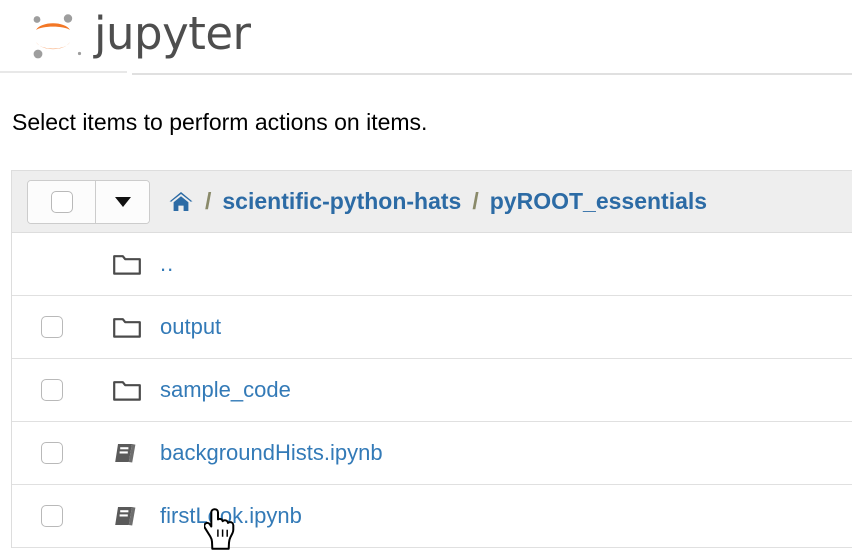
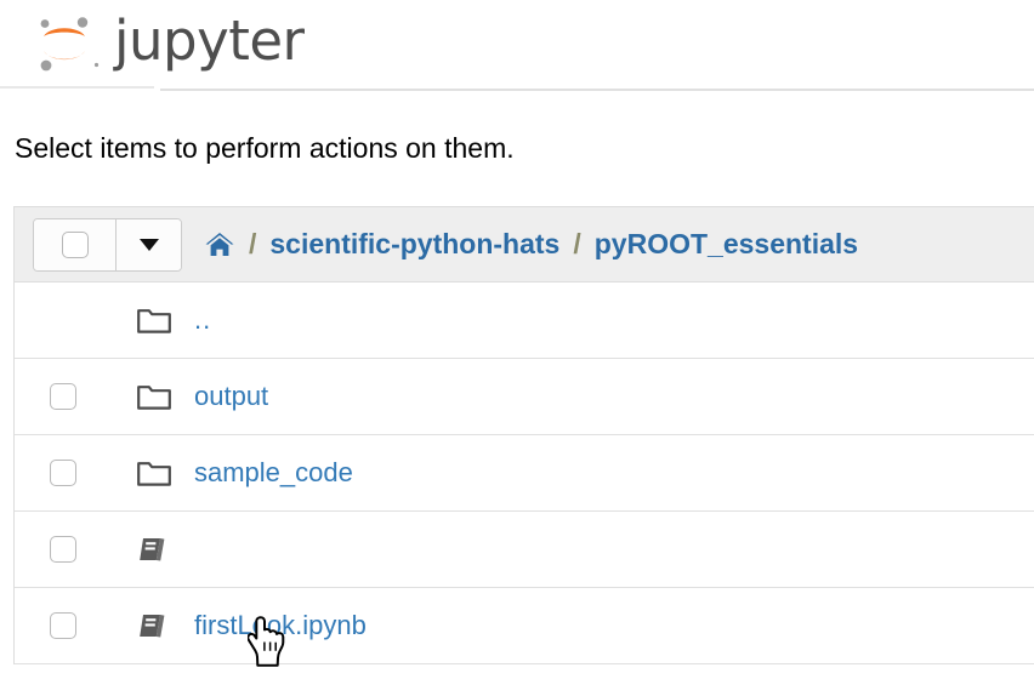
  jupyter
- Select items to perform actions on items.
+ Select items to perform actions on them.
  /
  scientific-python-hats
  /
  pyROOT_essentials
  ..
  output
  sample_code
- backgroundHists.ipynb
  firstLok.ipynb
